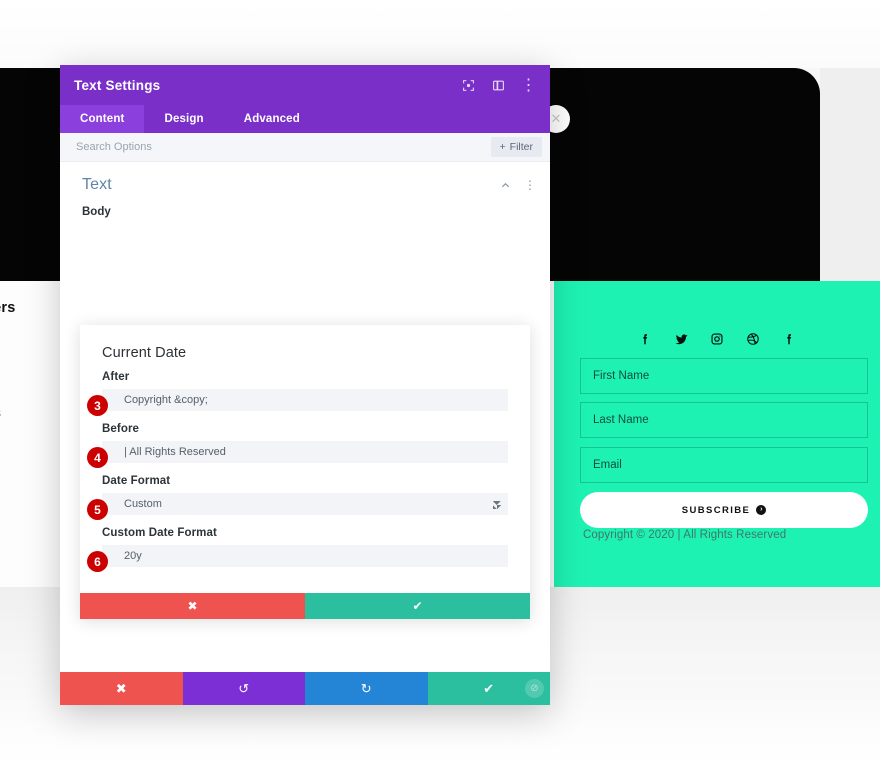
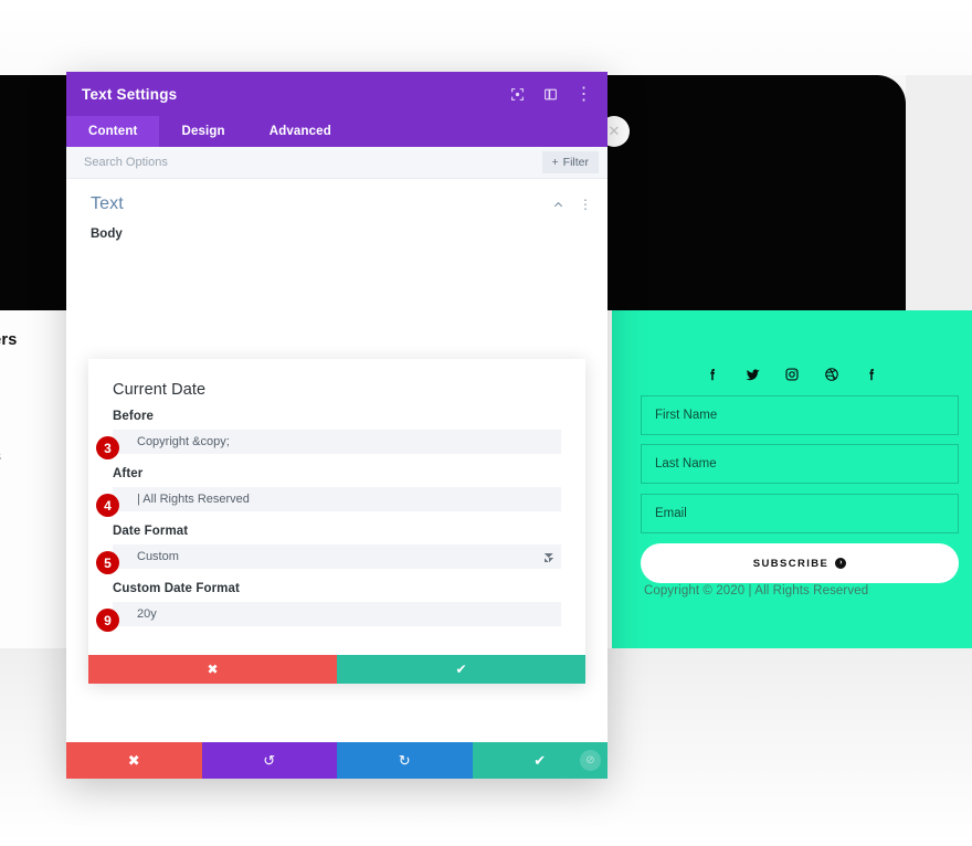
  First Name
  Last Name
  Email
  SUBSCRIBE
  Copyright © 2020 | All Rights Reserved
  ✕
  Text Settings
  ⋮
  Content
  Design
  Advanced
  Search Options
  +
  Filter
  Text
  ⋮
  Body
  Current Date
- After
+ Before
  3
  Copyright &copy;
- Before
+ After
  4
  | All Rights Reserved
  Date Format
  5
  Custom
  Custom Date Format
- 6
+ 9
  20y
  ✖
  ✔
  ✖
  ↺
  ↻
  ✔
  ⊘
